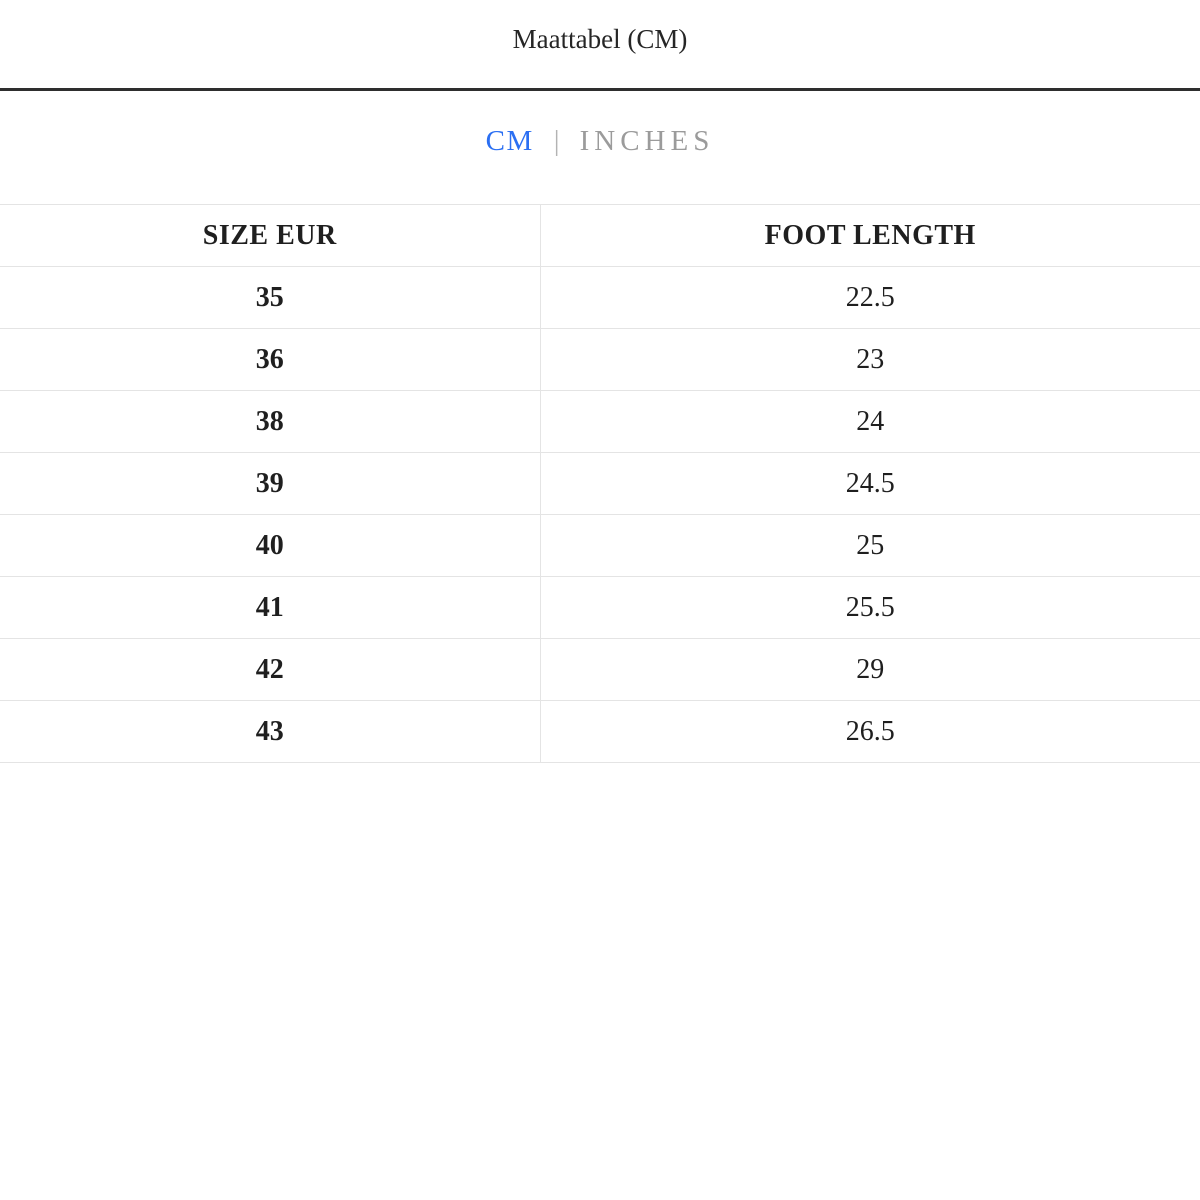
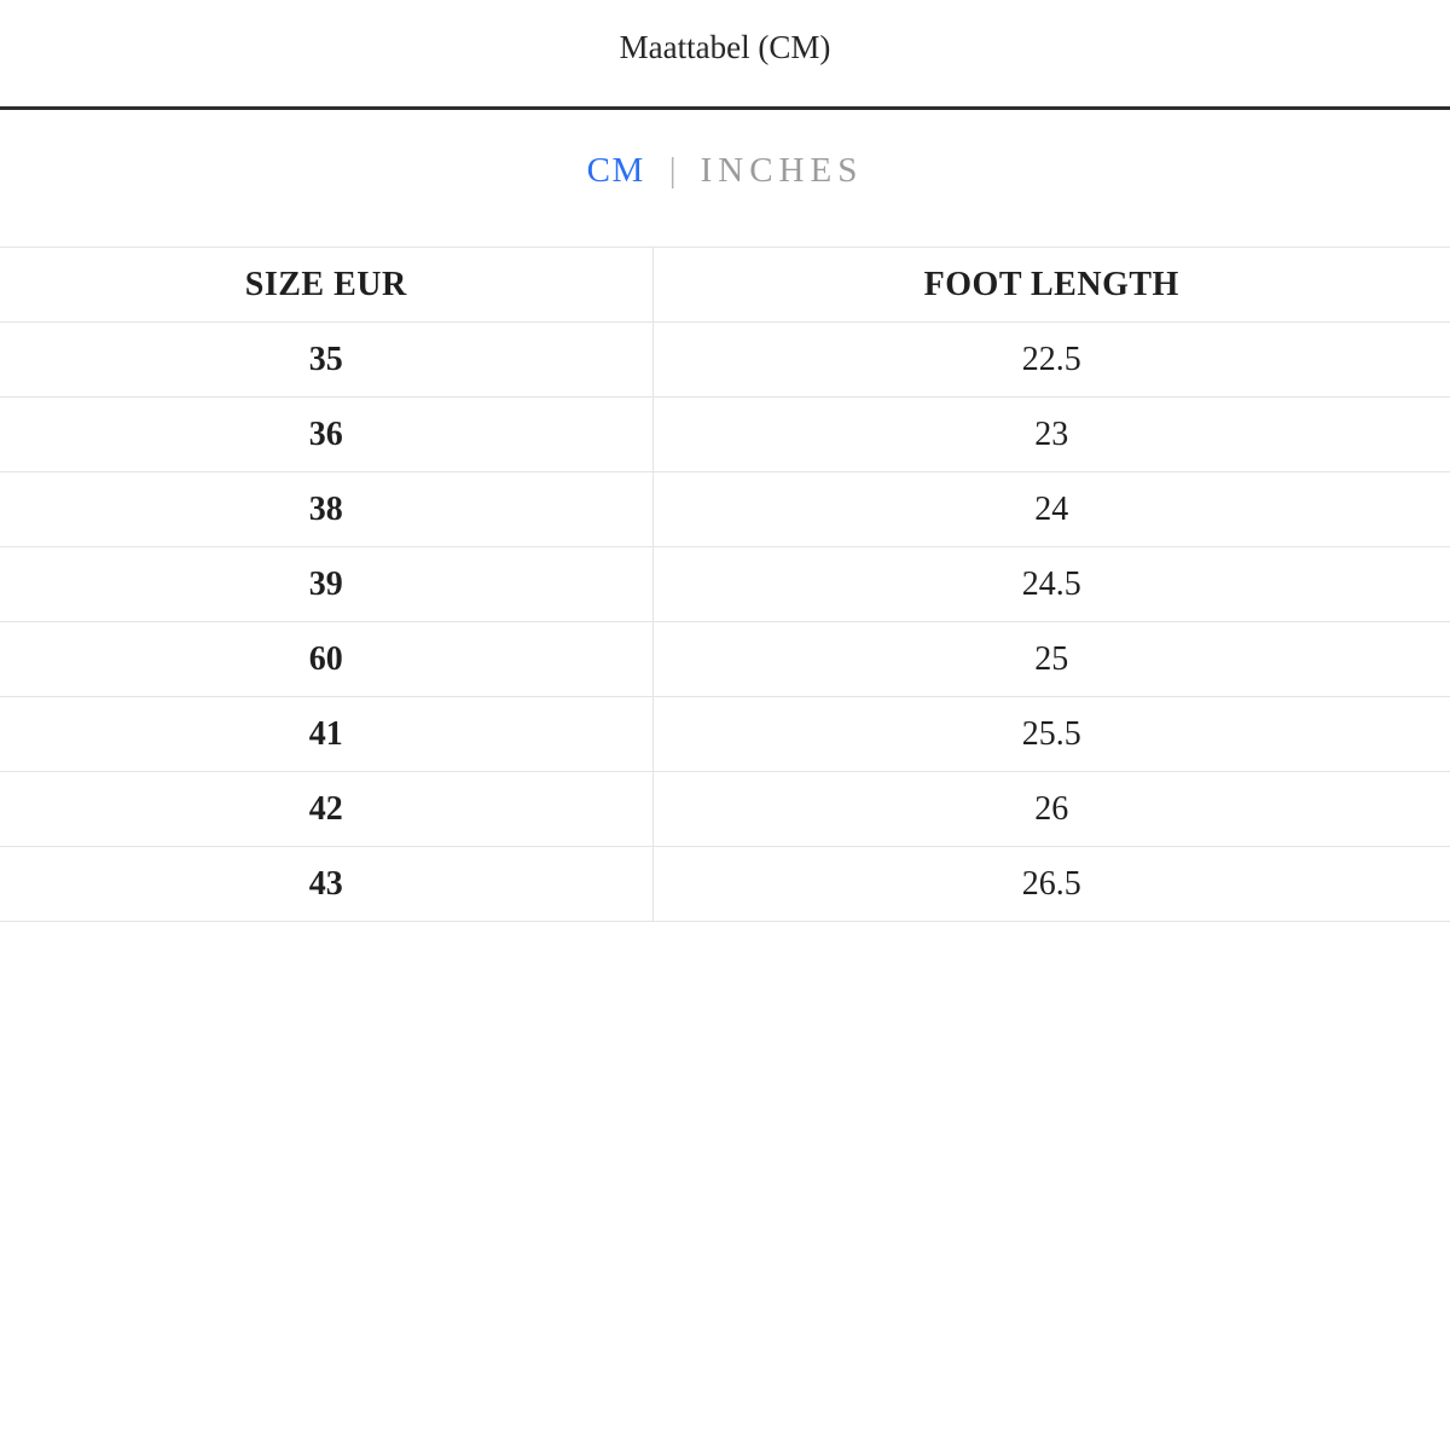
  Maattabel (CM)
  CM | INCHES
  SIZE EUR	FOOT LENGTH
  35	22.5
  36	23
  38	24
  39	24.5
- 40	25
+ 60	25
  41	25.5
- 42	29
+ 42	26
  43	26.5
